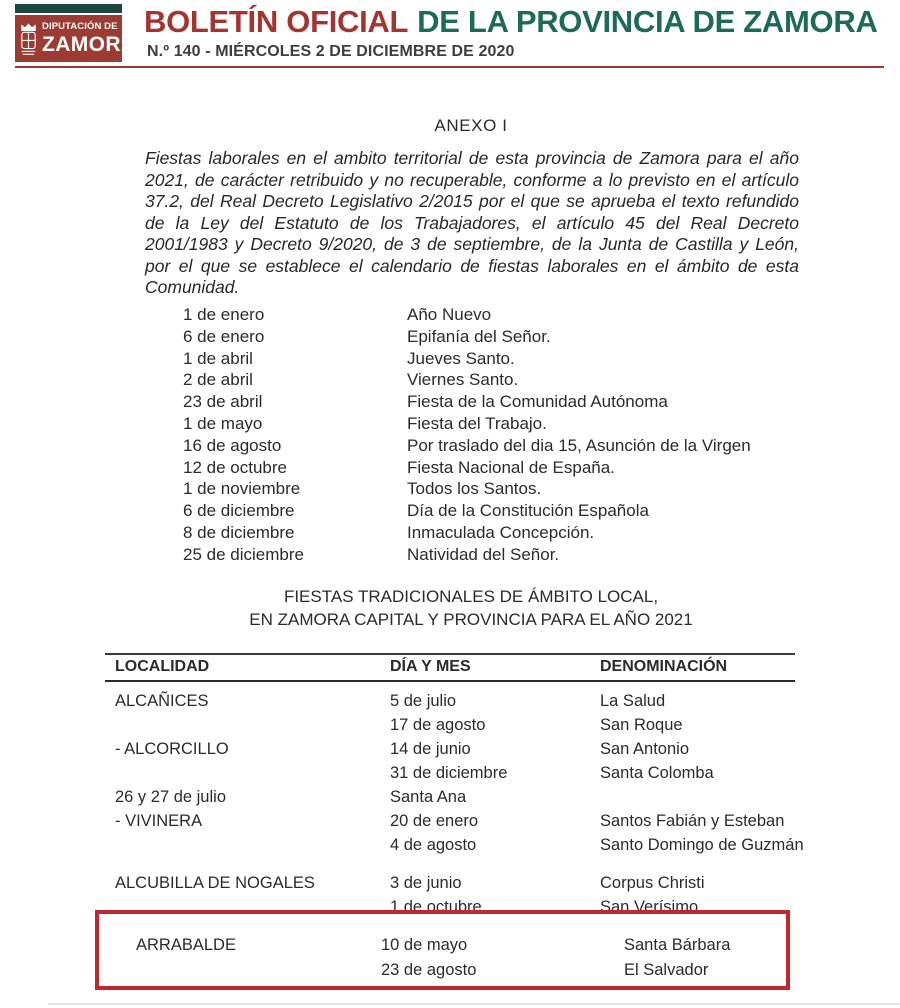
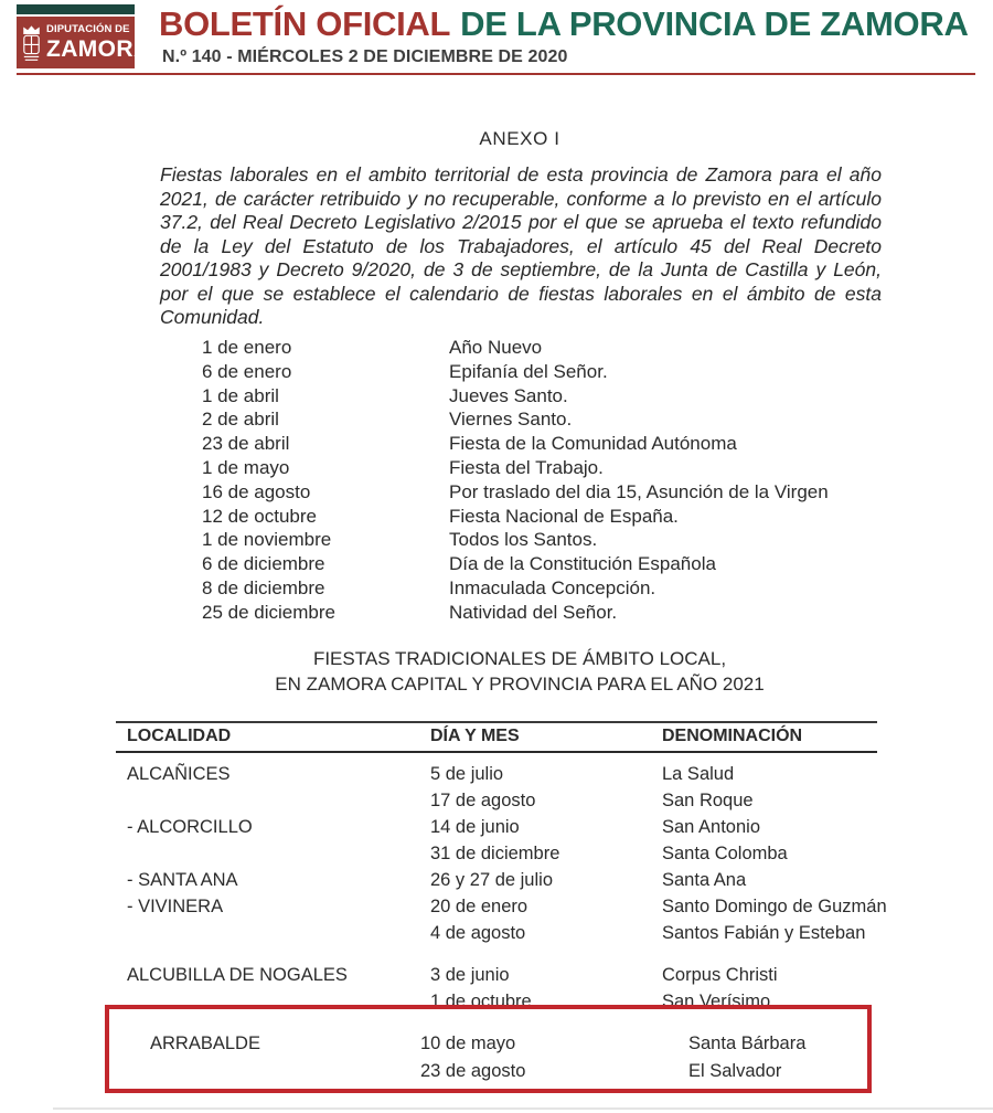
  DIPUTACIÓN DE
  ZAMORA
  BOLETÍN OFICIAL DE LA PROVINCIA DE ZAMORA
  N.º 140 - MIÉRCOLES 2 DE DICIEMBRE DE 2020
  ANEXO I
  Fiestas laborales en el ambito territorial de esta provincia de Zamora para el año 2021, de carácter retribuido y no recuperable, conforme a lo previsto en el artículo 37.2, del Real Decreto Legislativo 2/2015 por el que se aprueba el texto refundido de la Ley del Estatuto de los Trabajadores, el artículo 45 del Real Decreto 2001/1983 y Decreto 9/2020, de 3 de septiembre, de la Junta de Castilla y León, por el que se establece el calendario de fiestas laborales en el ámbito de esta Comunidad.
  1 de enero
  Año Nuevo
  6 de enero
  Epifanía del Señor.
  1 de abril
  Jueves Santo.
  2 de abril
  Viernes Santo.
  23 de abril
  Fiesta de la Comunidad Autónoma
  1 de mayo
  Fiesta del Trabajo.
  16 de agosto
  Por traslado del dia 15, Asunción de la Virgen
  12 de octubre
  Fiesta Nacional de España.
  1 de noviembre
  Todos los Santos.
  6 de diciembre
  Día de la Constitución Española
  8 de diciembre
  Inmaculada Concepción.
  25 de diciembre
  Natividad del Señor.
  FIESTAS TRADICIONALES DE ÁMBITO LOCAL,
  EN ZAMORA CAPITAL Y PROVINCIA PARA EL AÑO 2021
  LOCALIDAD
  DÍA Y MES
  DENOMINACIÓN
  ALCAÑICES
  5 de julio
  La Salud
  17 de agosto
  San Roque
  - ALCORCILLO
  14 de junio
  San Antonio
  31 de diciembre
  Santa Colomba
+ - SANTA ANA
  26 y 27 de julio
  Santa Ana
  - VIVINERA
  20 de enero
- Santos Fabián y Esteban
+ Santo Domingo de Guzmán
  4 de agosto
- Santo Domingo de Guzmán
+ Santos Fabián y Esteban
  ALCUBILLA DE NOGALES
  3 de junio
  Corpus Christi
  1 de octubre
  San Verísimo
  ARRABALDE
  10 de mayo
  Santa Bárbara
  23 de agosto
  El Salvador
